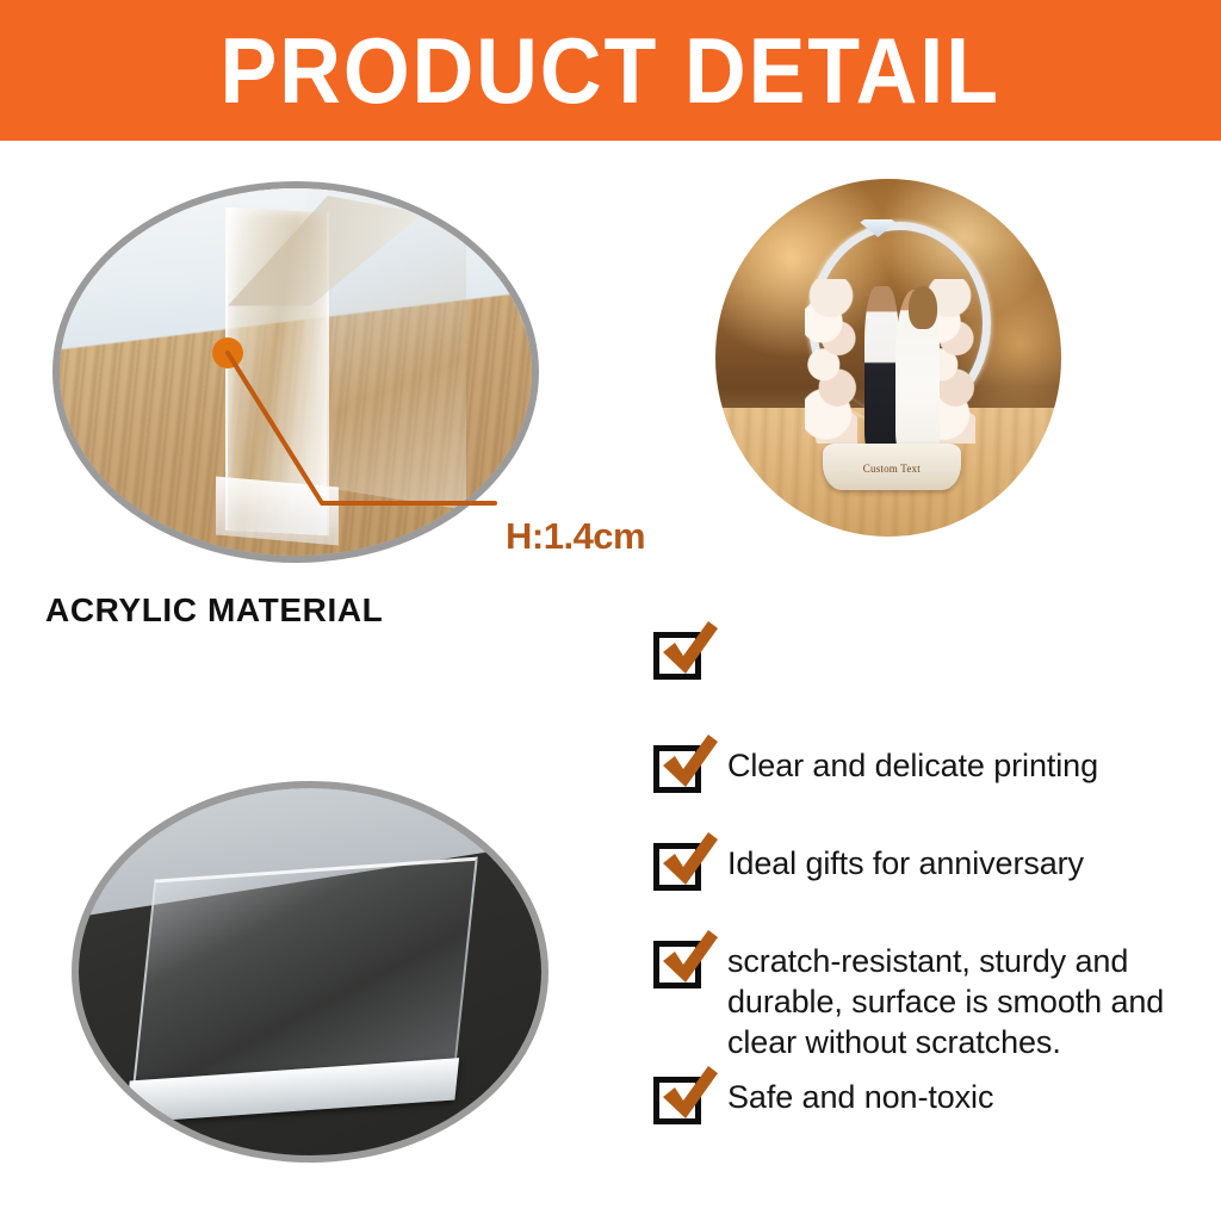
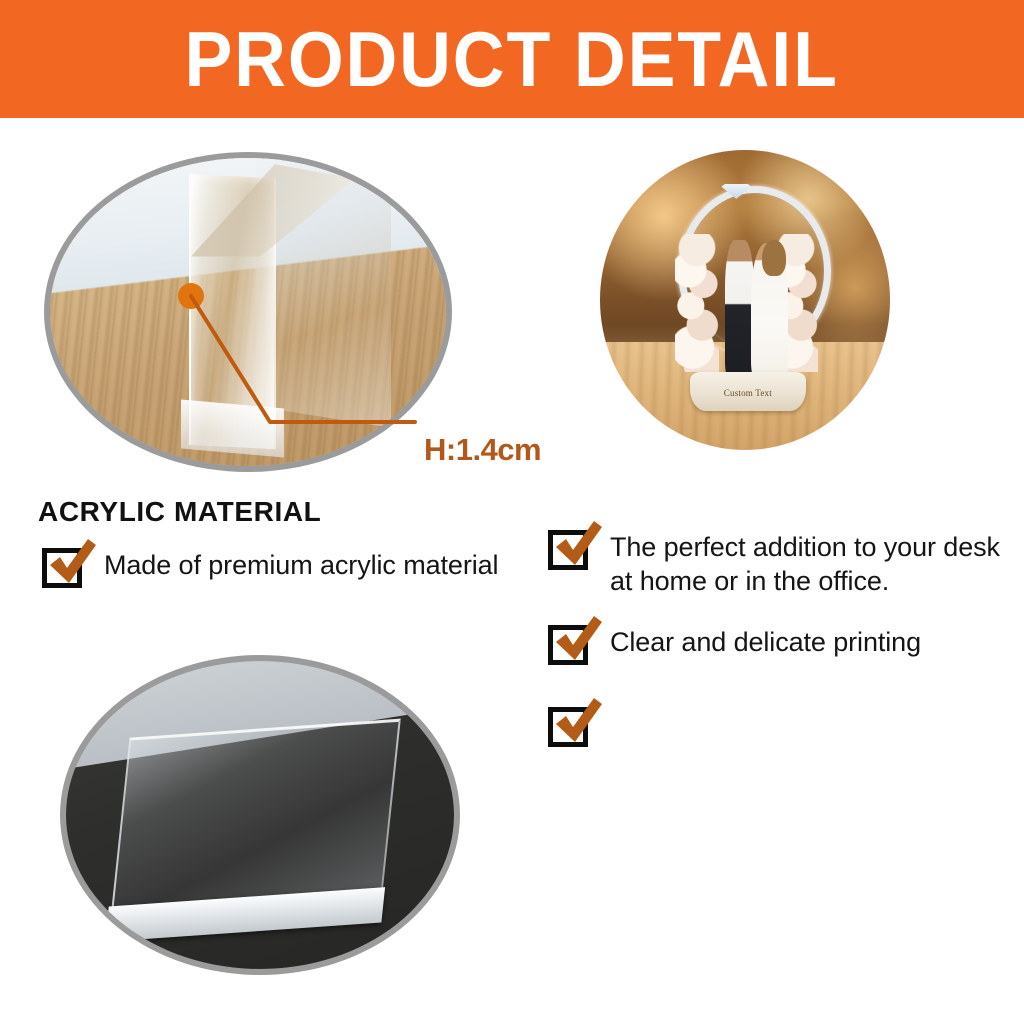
  PRODUCT DETAIL
  H:1.4cm
  Custom Text
  ACRYLIC MATERIAL
+ Made of premium acrylic material
+ The perfect addition to your desk at home or in the office.
  Clear and delicate printing
- Ideal gifts for anniversary
- scratch-resistant, sturdy and durable, surface is smooth and clear without scratches.
- Safe and non-toxic
